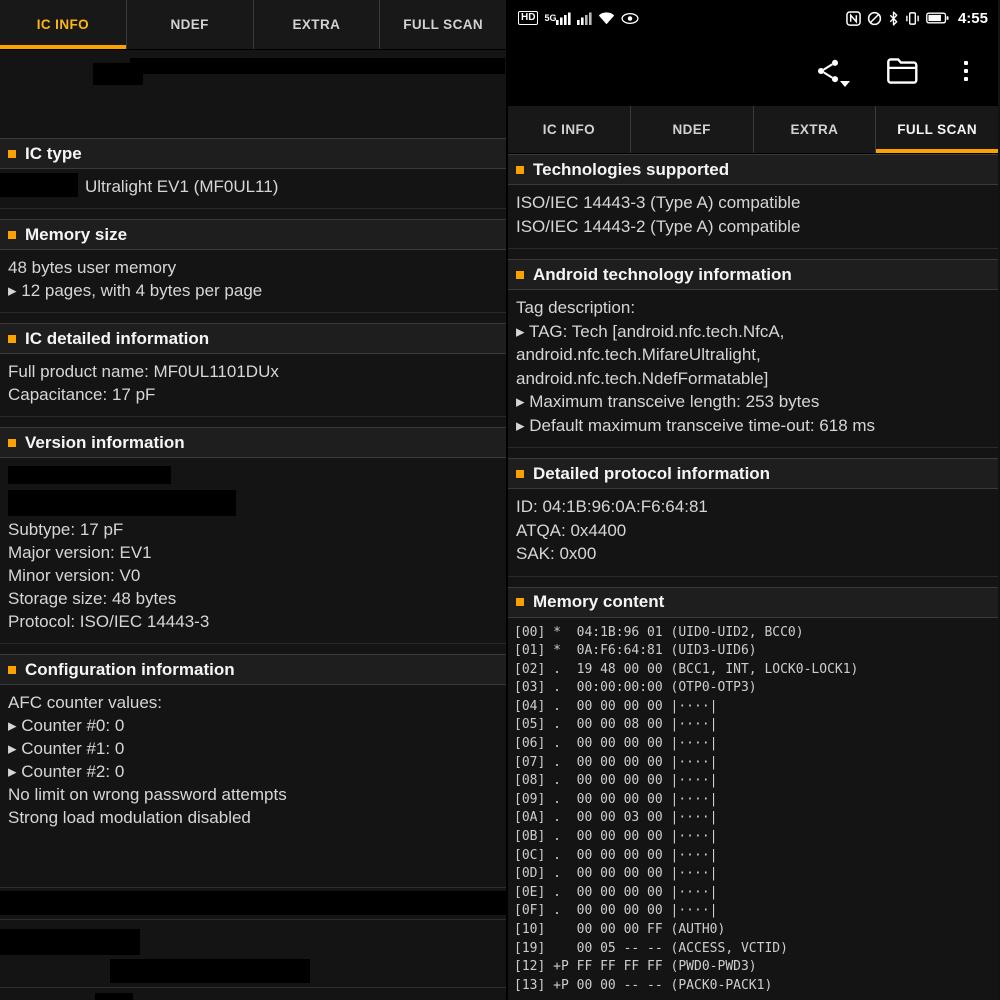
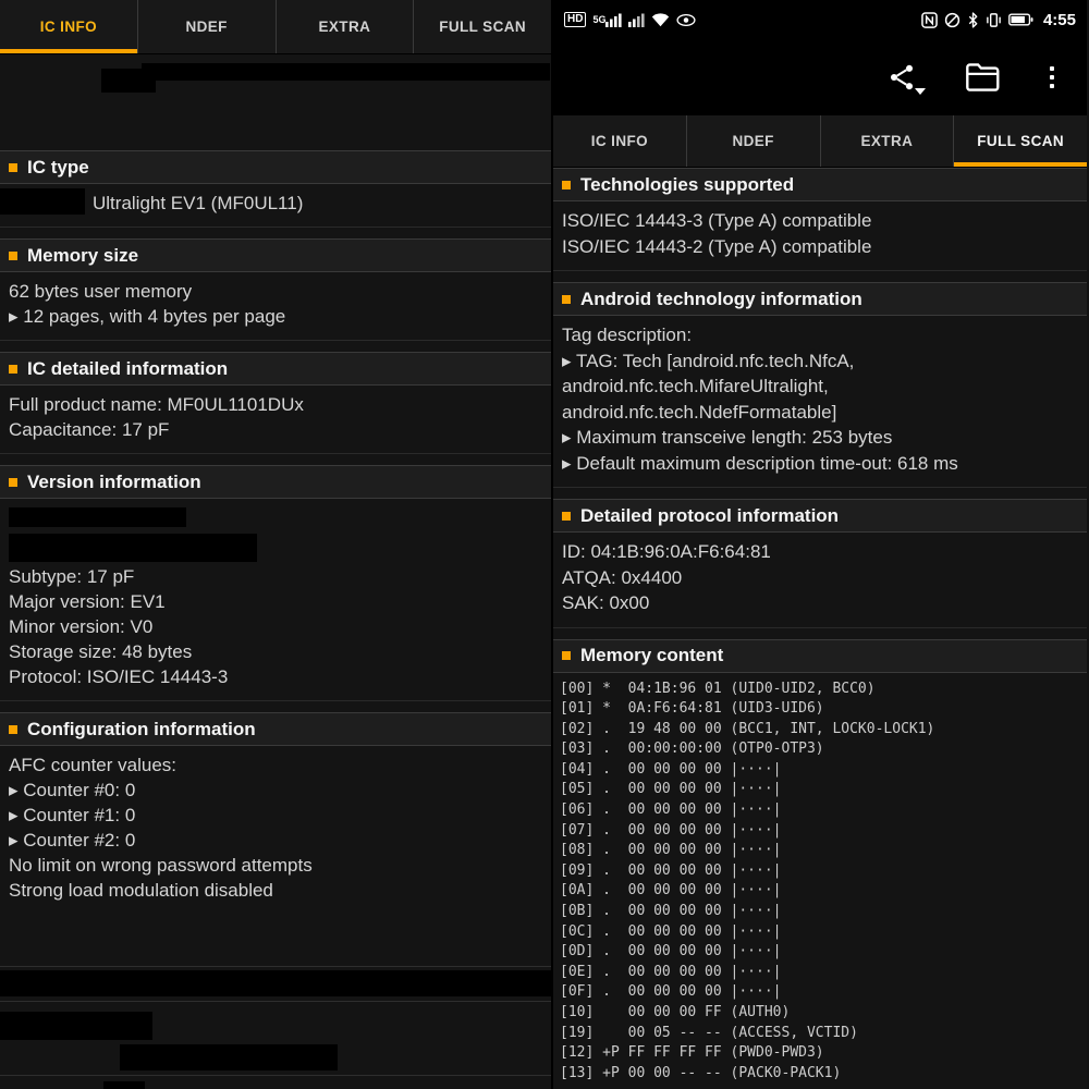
  IC INFO
  NDEF
  EXTRA
  FULL SCAN
  IC type
  Ultralight EV1 (MF0UL11)
  Memory size
- 48 bytes user memory
+ 62 bytes user memory
  ▸ 12 pages, with 4 bytes per page
  IC detailed information
  Full product name: MF0UL1101DUx
  Capacitance: 17 pF
  Version information
  Subtype: 17 pF
  Major version: EV1
  Minor version: V0
  Storage size: 48 bytes
  Protocol: ISO/IEC 14443-3
  Configuration information
  AFC counter values:
  ▸ Counter #0: 0
  ▸ Counter #1: 0
  ▸ Counter #2: 0
  No limit on wrong password attempts
  Strong load modulation disabled
  HD
  5G
  4:55
  IC INFO
  NDEF
  EXTRA
  FULL SCAN
  Technologies supported
  ISO/IEC 14443-3 (Type A) compatible
  ISO/IEC 14443-2 (Type A) compatible
  Android technology information
  Tag description:
  ▸ TAG: Tech [android.nfc.tech.NfcA,
  android.nfc.tech.MifareUltralight,
  android.nfc.tech.NdefFormatable]
  ▸ Maximum transceive length: 253 bytes
- ▸ Default maximum transceive time-out: 618 ms
+ ▸ Default maximum description time-out: 618 ms
  Detailed protocol information
  ID: 04:1B:96:0A:F6:64:81
  ATQA: 0x4400
  SAK: 0x00
  Memory content
  [00] * 04:1B:96 01 (UID0-UID2, BCC0)
  [01] * 0A:F6:64:81 (UID3-UID6)
  [02] . 19 48 00 00 (BCC1, INT, LOCK0-LOCK1)
  [03] . 00:00:00:00 (OTP0-OTP3)
  [04] . 00 00 00 00 |····|
- [05] . 00 00 08 00 |····|
+ [05] . 00 00 00 00 |····|
  [06] . 00 00 00 00 |····|
  [07] . 00 00 00 00 |····|
  [08] . 00 00 00 00 |····|
  [09] . 00 00 00 00 |····|
- [0A] . 00 00 03 00 |····|
+ [0A] . 00 00 00 00 |····|
  [0B] . 00 00 00 00 |····|
  [0C] . 00 00 00 00 |····|
  [0D] . 00 00 00 00 |····|
  [0E] . 00 00 00 00 |····|
  [0F] . 00 00 00 00 |····|
  [10] 00 00 00 FF (AUTH0)
  [19] 00 05 -- -- (ACCESS, VCTID)
  [12] +P FF FF FF FF (PWD0-PWD3)
  [13] +P 00 00 -- -- (PACK0-PACK1)
